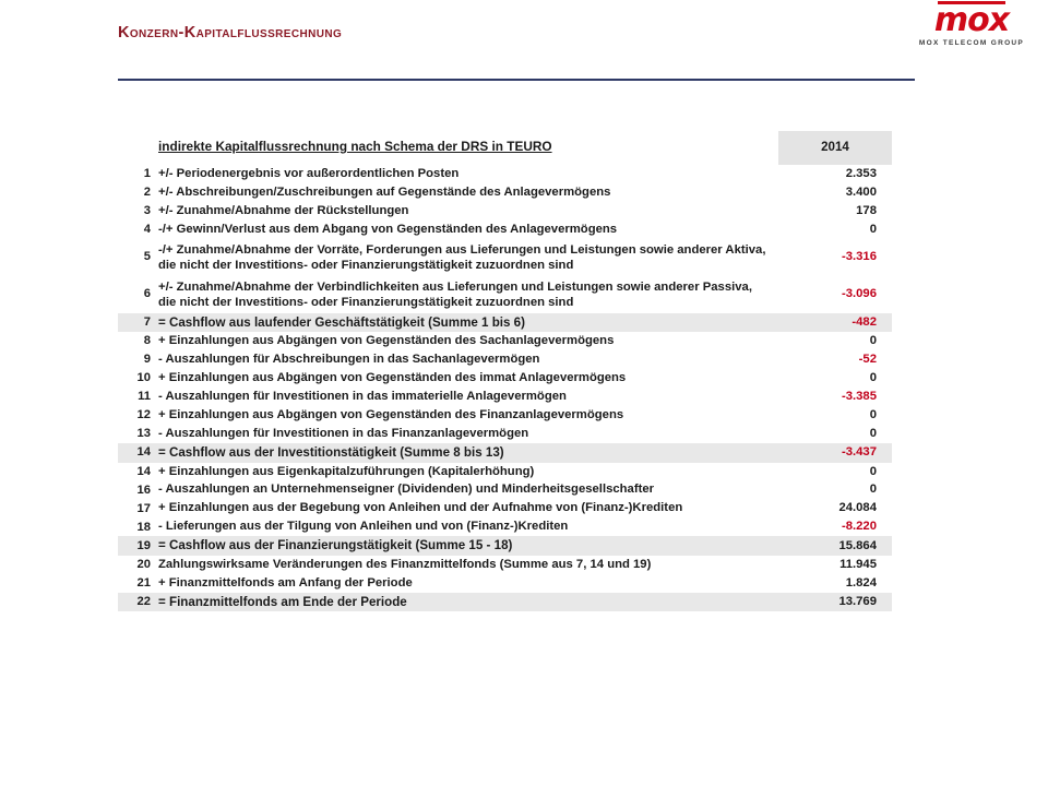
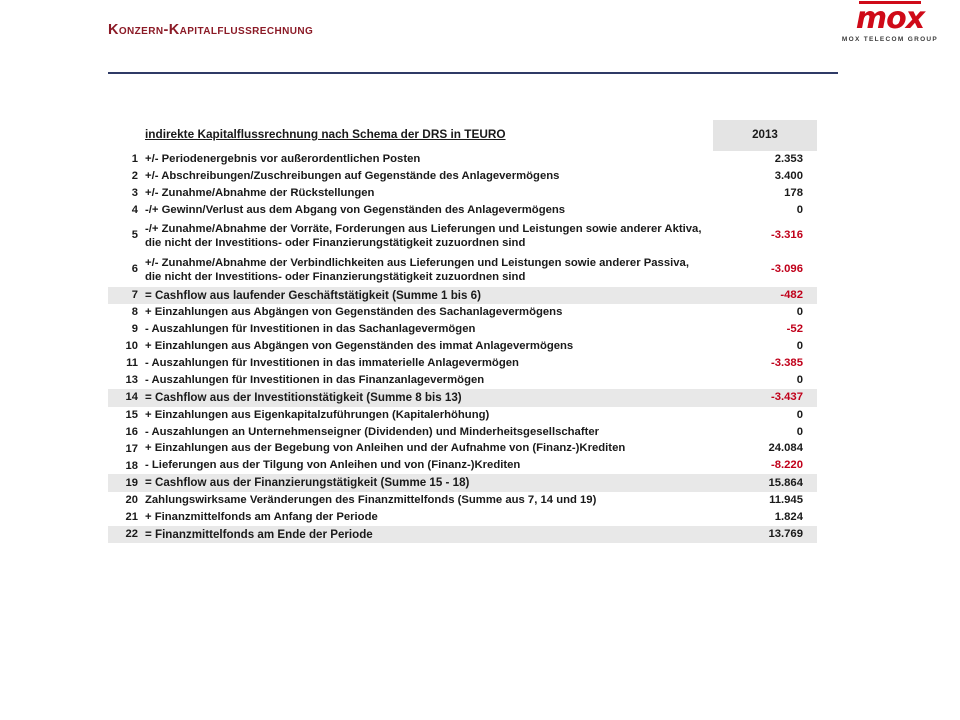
  Konzern-Kapitalflussrechnung
  mox
- 	indirekte Kapitalflussrechnung nach Schema der DRS in TEURO	2014
+ 	indirekte Kapitalflussrechnung nach Schema der DRS in TEURO	2013
  1	+/- Periodenergebnis vor außerordentlichen Posten	2.353
  2	+/- Abschreibungen/Zuschreibungen auf Gegenstände des Anlagevermögens	3.400
  3	+/- Zunahme/Abnahme der Rückstellungen	178
  4	-/+ Gewinn/Verlust aus dem Abgang von Gegenständen des Anlagevermögens	0
  5	-/+ Zunahme/Abnahme der Vorräte, Forderungen aus Lieferungen und Leistungen sowie anderer Aktiva, die nicht der Investitions- oder Finanzierungstätigkeit zuzuordnen sind	-3.316
  6	+/- Zunahme/Abnahme der Verbindlichkeiten aus Lieferungen und Leistungen sowie anderer Passiva, die nicht der Investitions- oder Finanzierungstätigkeit zuzuordnen sind	-3.096
  7	= Cashflow aus laufender Geschäftstätigkeit (Summe 1 bis 6)	-482
  8	+ Einzahlungen aus Abgängen von Gegenständen des Sachanlagevermögens	0
- 9	- Auszahlungen für Abschreibungen in das Sachanlagevermögen	-52
+ 9	- Auszahlungen für Investitionen in das Sachanlagevermögen	-52
  10	+ Einzahlungen aus Abgängen von Gegenständen des immat Anlagevermögens	0
  11	- Auszahlungen für Investitionen in das immaterielle Anlagevermögen	-3.385
- 12	+ Einzahlungen aus Abgängen von Gegenständen des Finanzanlagevermögens	0
  13	- Auszahlungen für Investitionen in das Finanzanlagevermögen	0
  14	= Cashflow aus der Investitionstätigkeit (Summe 8 bis 13)	-3.437
- 14	+ Einzahlungen aus Eigenkapitalzuführungen (Kapitalerhöhung)	0
+ 15	+ Einzahlungen aus Eigenkapitalzuführungen (Kapitalerhöhung)	0
  16	- Auszahlungen an Unternehmenseigner (Dividenden) und Minderheitsgesellschafter	0
  17	+ Einzahlungen aus der Begebung von Anleihen und der Aufnahme von (Finanz-)Krediten	24.084
  18	- Lieferungen aus der Tilgung von Anleihen und von (Finanz-)Krediten	-8.220
  19	= Cashflow aus der Finanzierungstätigkeit (Summe 15 - 18)	15.864
  20	Zahlungswirksame Veränderungen des Finanzmittelfonds (Summe aus 7, 14 und 19)	11.945
  21	+ Finanzmittelfonds am Anfang der Periode	1.824
  22	= Finanzmittelfonds am Ende der Periode	13.769
